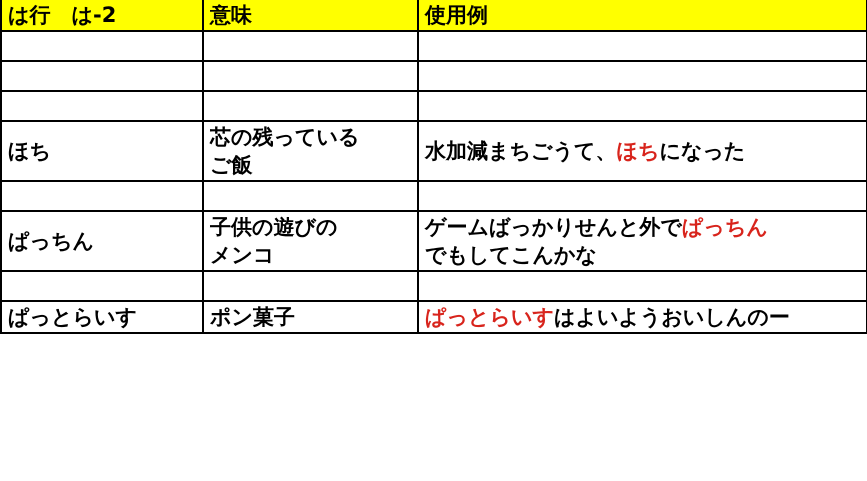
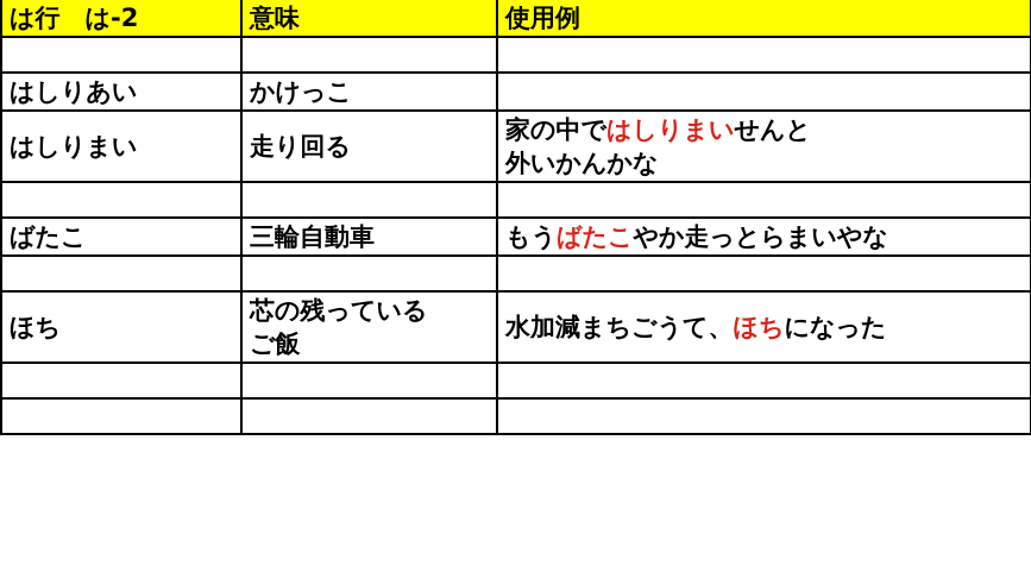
  は行 は-2	意味	使用例
+ はしりあい	かけっこ
+ はしりまい	走り回る	家の中ではしりまいせんと外いかんかな
+ ばたこ	三輪自動車	もうばたこやか走っとらまいやな
  ほち	芯の残っているご飯	水加減まちごうて、ほちになった
- ぱっちん	子供の遊びのメンコ	ゲームばっかりせんと外でぱっちんでもしてこんかな
- ぱっとらいす	ポン菓子	ぱっとらいすはよいようおいしんのー
